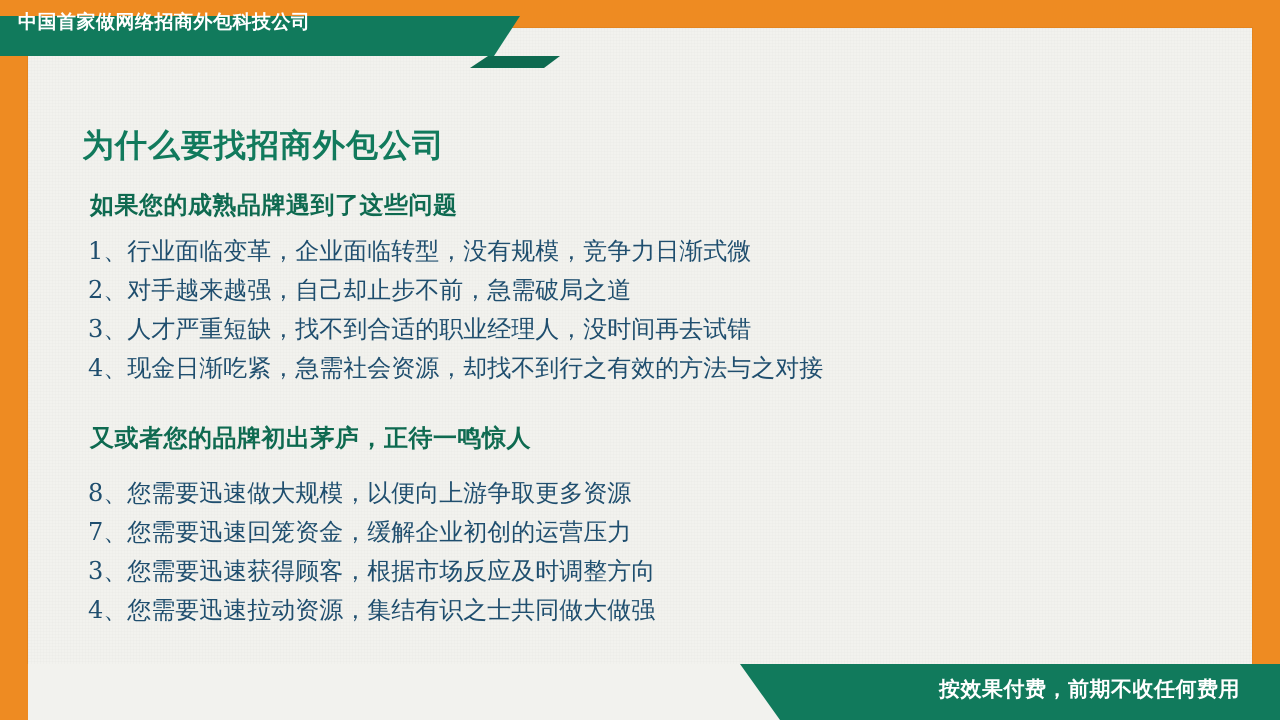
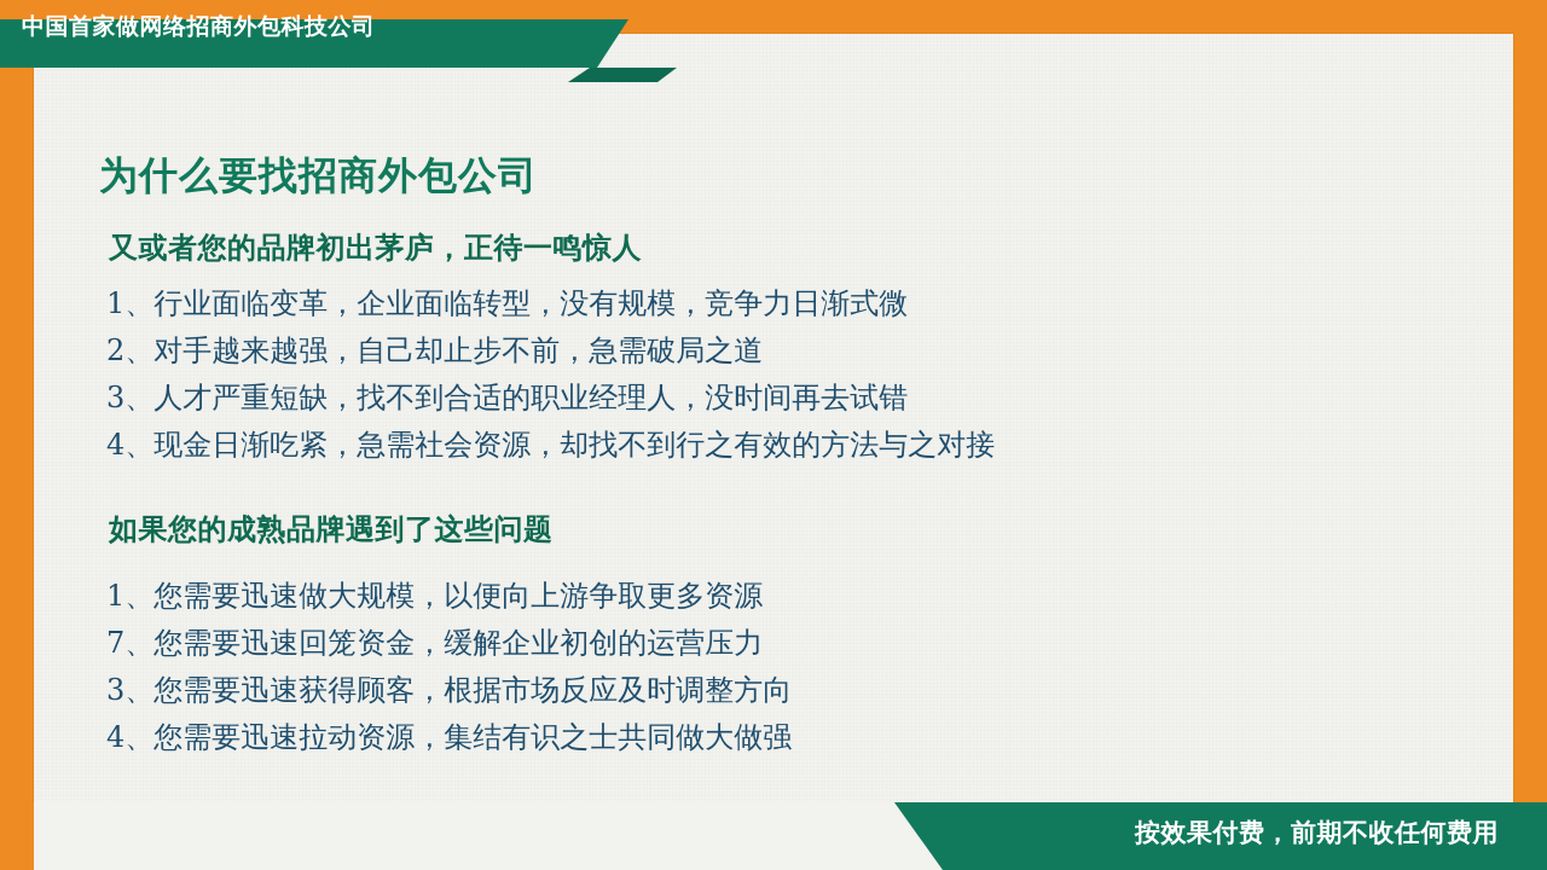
  中国首家做网络招商外包科技公司
  为什么要找招商外包公司
- 如果您的成熟品牌遇到了这些问题
+ 又或者您的品牌初出茅庐，正待一鸣惊人
  1、行业面临变革，企业面临转型，没有规模，竞争力日渐式微
  2、对手越来越强，自己却止步不前，急需破局之道
  3、人才严重短缺，找不到合适的职业经理人，没时间再去试错
  4、现金日渐吃紧，急需社会资源，却找不到行之有效的方法与之对接
- 又或者您的品牌初出茅庐，正待一鸣惊人
+ 如果您的成熟品牌遇到了这些问题
- 8、您需要迅速做大规模，以便向上游争取更多资源
+ 1、您需要迅速做大规模，以便向上游争取更多资源
  7、您需要迅速回笼资金，缓解企业初创的运营压力
  3、您需要迅速获得顾客，根据市场反应及时调整方向
  4、您需要迅速拉动资源，集结有识之士共同做大做强
  按效果付费，前期不收任何费用
